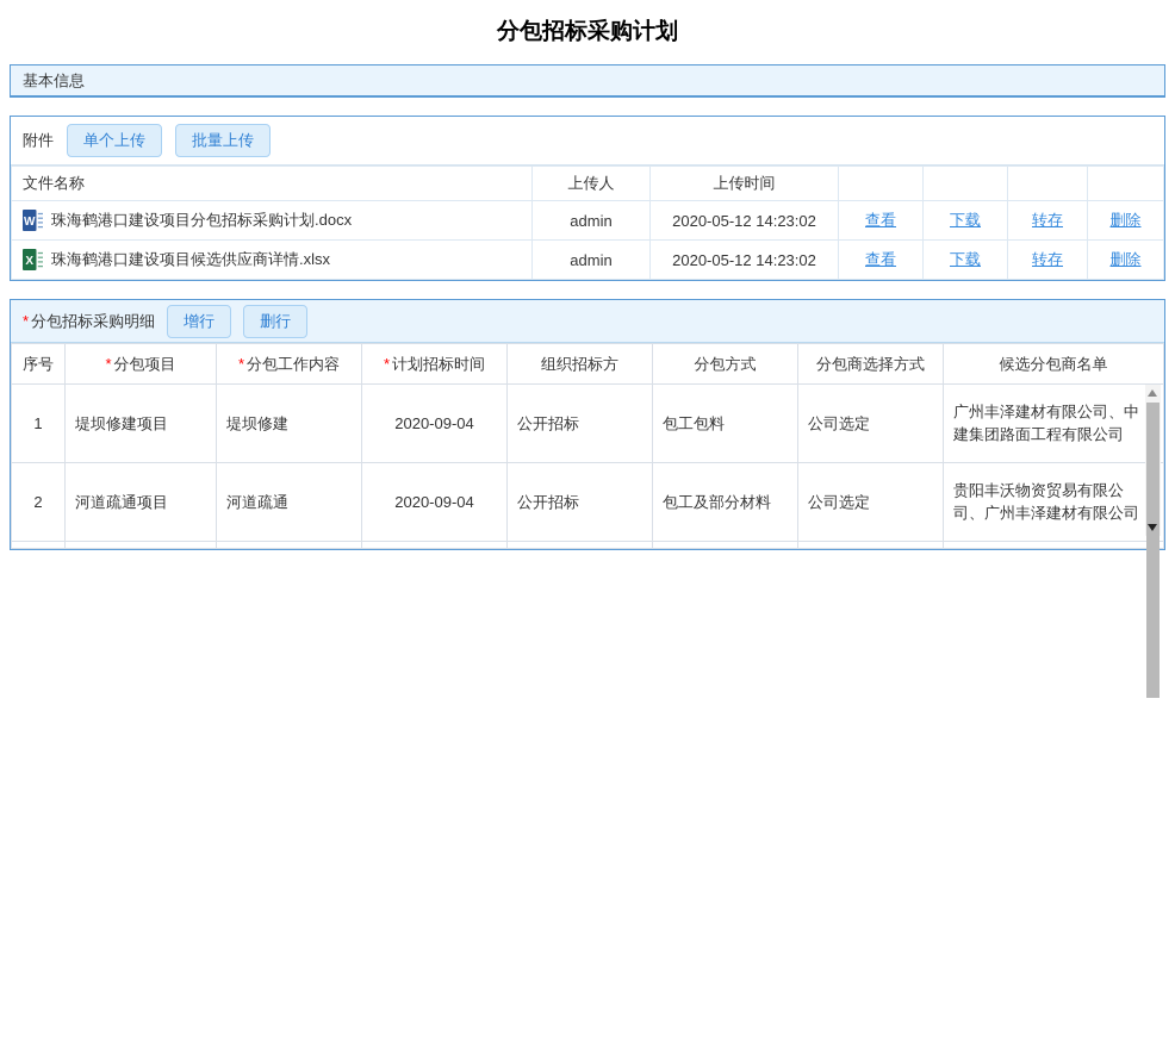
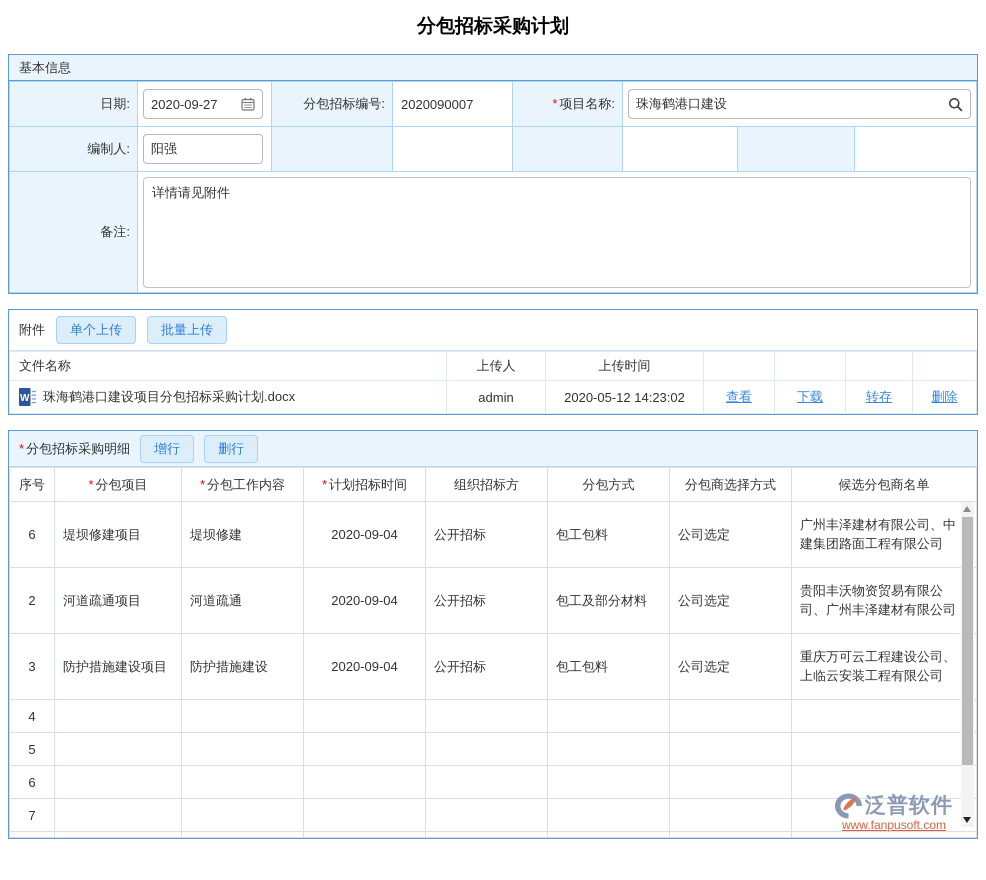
  分包招标采购计划
  基本信息
+ 日期:	2020-09-27	分包招标编号:	2020090007	* 项目名称:	珠海鹤港口建设
+ 编制人:	阳强
+ 备注:	详情请见附件
  附件
  单个上传
  批量上传
  文件名称	上传人	上传时间
  W 珠海鹤港口建设项目分包招标采购计划.docx	admin	2020-05-12 14:23:02	查看	下载	转存	删除
- X 珠海鹤港口建设项目候选供应商详情.xlsx	admin	2020-05-12 14:23:02	查看	下载	转存	删除
  * 分包招标采购明细
  增行
  删行
  序号	* 分包项目	* 分包工作内容	* 计划招标时间	组织招标方	分包方式	分包商选择方式	候选分包商名单
- 1	堤坝修建项目	堤坝修建	2020-09-04	公开招标	包工包料	公司选定	广州丰泽建材有限公司、中建集团路面工程有限公司
+ 6	堤坝修建项目	堤坝修建	2020-09-04	公开招标	包工包料	公司选定	广州丰泽建材有限公司、中建集团路面工程有限公司
  2	河道疏通项目	河道疏通	2020-09-04	公开招标	包工及部分材料	公司选定	贵阳丰沃物资贸易有限公司、广州丰泽建材有限公司
+ 3	防护措施建设项目	防护措施建设	2020-09-04	公开招标	包工包料	公司选定	重庆万可云工程建设公司、上临云安装工程有限公司
+ 4
+ 5
+ 6
+ 7
+ 泛普软件
+ www.fanpusoft.com
